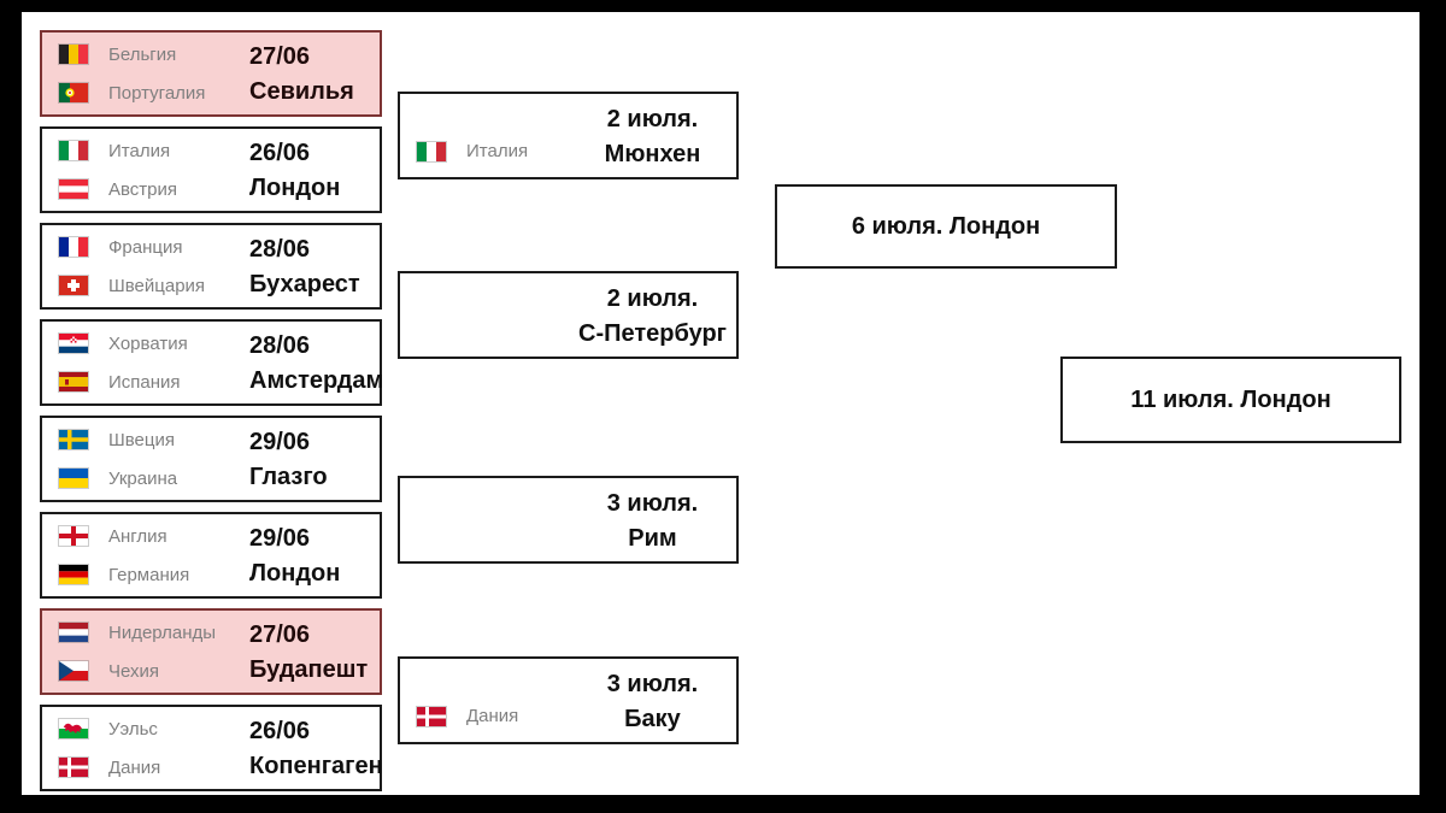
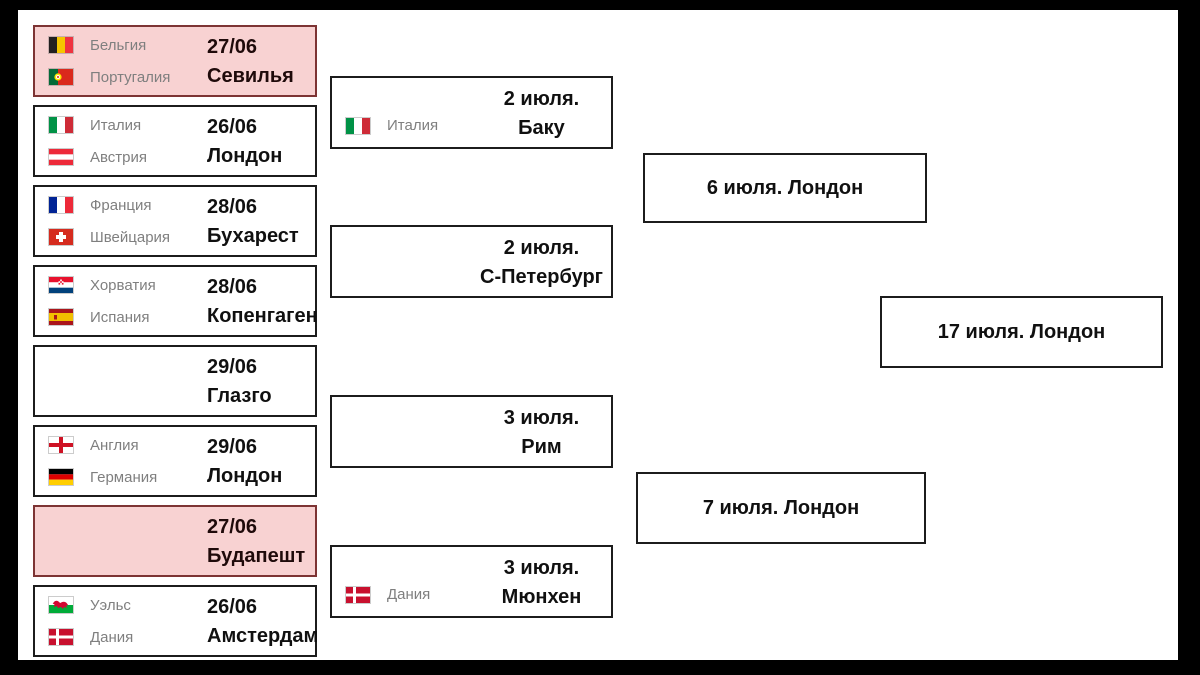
  Бельгия
  Португалия
  27/06
  Севилья
  Италия
  Австрия
  26/06
  Лондон
  Франция
  Швейцария
  28/06
  Бухарест
  Хорватия
  Испания
  28/06
- Амстердам
+ Копенгаген
- Швеция
- Украина
  29/06
  Глазго
  Англия
  Германия
  29/06
  Лондон
- Нидерланды
- Чехия
  27/06
  Будапешт
  Уэльс
  Дания
  26/06
- Копенгаген
+ Амстердам
  2 июля.
- Мюнхен
+ Баку
  Италия
  2 июля.
  С-Петербург
  3 июля.
  Рим
  3 июля.
- Баку
+ Мюнхен
  Дания
  6 июля. Лондон
+ 7 июля. Лондон
- 11 июля. Лондон
+ 17 июля. Лондон
